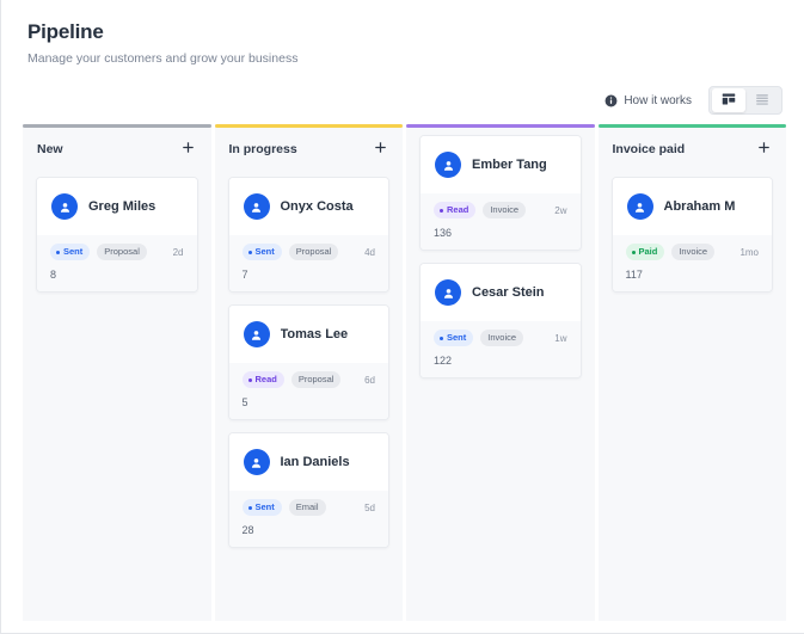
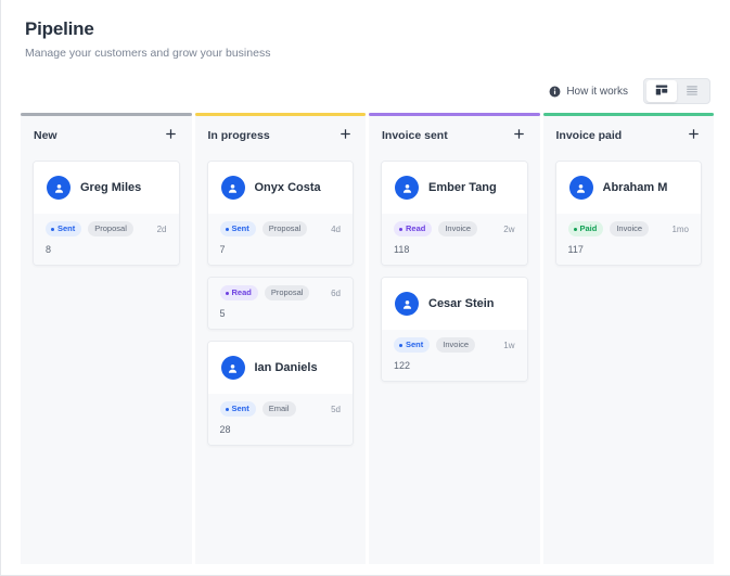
  Pipeline
  Manage your customers and grow your business
  How it works
  New
  Greg Miles
  Sent
  Proposal
  2d
  8
  In progress
  Onyx Costa
  Sent
  Proposal
  4d
  7
- Tomas Lee
  Read
  Proposal
  6d
  5
  Ian Daniels
  Sent
  Email
  5d
  28
+ Invoice sent
  Ember Tang
  Read
  Invoice
  2w
- 136
+ 118
  Cesar Stein
  Sent
  Invoice
  1w
  122
  Invoice paid
  Abraham M
  Paid
  Invoice
  1mo
  117
